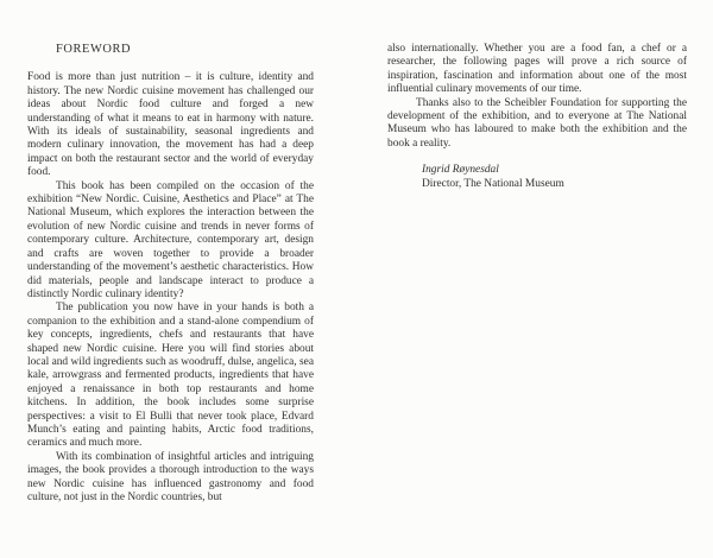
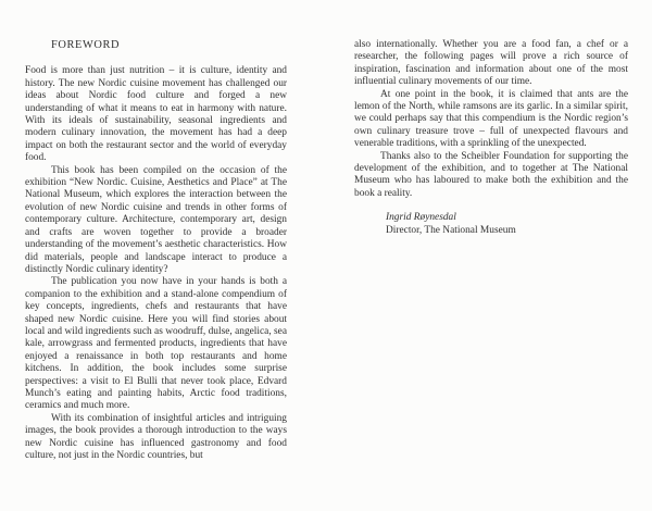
  FOREWORD
  Food is more than just nutrition – it is culture, identity and history. The new Nordic cuisine movement has challenged our ideas about Nordic food culture and forged a new understanding of what it means to eat in harmony with nature. With its ideals of sustainability, seasonal ingredients and modern culinary innovation, the movement has had a deep impact on both the restaurant sector and the world of everyday food.
- This book has been compiled on the occasion of the exhibition “New Nordic. Cuisine, Aesthetics and Place” at The National Museum, which explores the interaction between the evolution of new Nordic cuisine and trends in never forms of contemporary culture. Architecture, contemporary art, design and crafts are woven together to provide a broader understanding of the movement’s aesthetic characteristics. How did materials, people and landscape interact to produce a distinctly Nordic culinary identity?
+ This book has been compiled on the occasion of the exhibition “New Nordic. Cuisine, Aesthetics and Place” at The National Museum, which explores the interaction between the evolution of new Nordic cuisine and trends in other forms of contemporary culture. Architecture, contemporary art, design and crafts are woven together to provide a broader understanding of the movement’s aesthetic characteristics. How did materials, people and landscape interact to produce a distinctly Nordic culinary identity?
  The publication you now have in your hands is both a companion to the exhibition and a stand-alone compendium of key concepts, ingredients, chefs and restaurants that have shaped new Nordic cuisine. Here you will find stories about local and wild ingredients such as woodruff, dulse, angelica, sea kale, arrowgrass and fermented products, ingredients that have enjoyed a renaissance in both top restaurants and home kitchens. In addition, the book includes some surprise perspectives: a visit to El Bulli that never took place, Edvard Munch’s eating and painting habits, Arctic food traditions, ceramics and much more.
  With its combination of insightful articles and intriguing images, the book provides a thorough introduction to the ways new Nordic cuisine has influenced gastronomy and food culture, not just in the Nordic countries, but
  also internationally. Whether you are a food fan, a chef or a researcher, the following pages will prove a rich source of inspiration, fascination and information about one of the most influential culinary movements of our time.
+ At one point in the book, it is claimed that ants are the lemon of the North, while ramsons are its garlic. In a similar spirit, we could perhaps say that this compendium is the Nordic region’s own culinary treasure trove – full of unexpected flavours and venerable traditions, with a sprinkling of the unexpected.
- Thanks also to the Scheibler Foundation for supporting the development of the exhibition, and to everyone at The National Museum who has laboured to make both the exhibition and the book a reality.
+ Thanks also to the Scheibler Foundation for supporting the development of the exhibition, and to together at The National Museum who has laboured to make both the exhibition and the book a reality.
  Ingrid Røynesdal
  Director, The National Museum
